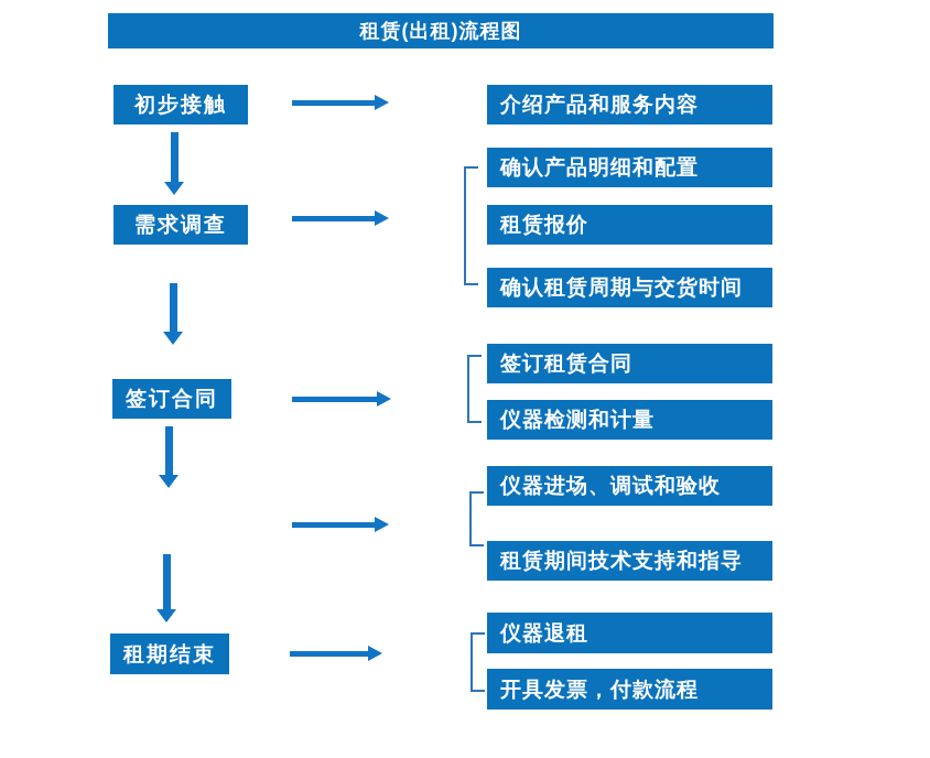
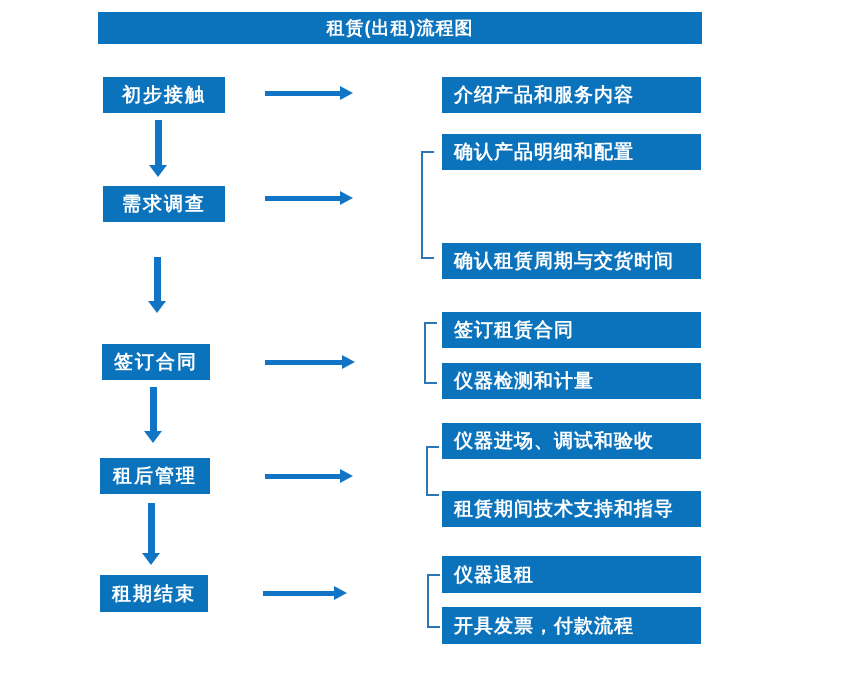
  租赁(出租)流程图
  初步接触
  需求调查
  签订合同
+ 租后管理
  租期结束
  介绍产品和服务内容
  确认产品明细和配置
- 租赁报价
  确认租赁周期与交货时间
  签订租赁合同
  仪器检测和计量
  仪器进场、调试和验收
  租赁期间技术支持和指导
  仪器退租
  开具发票，付款流程
